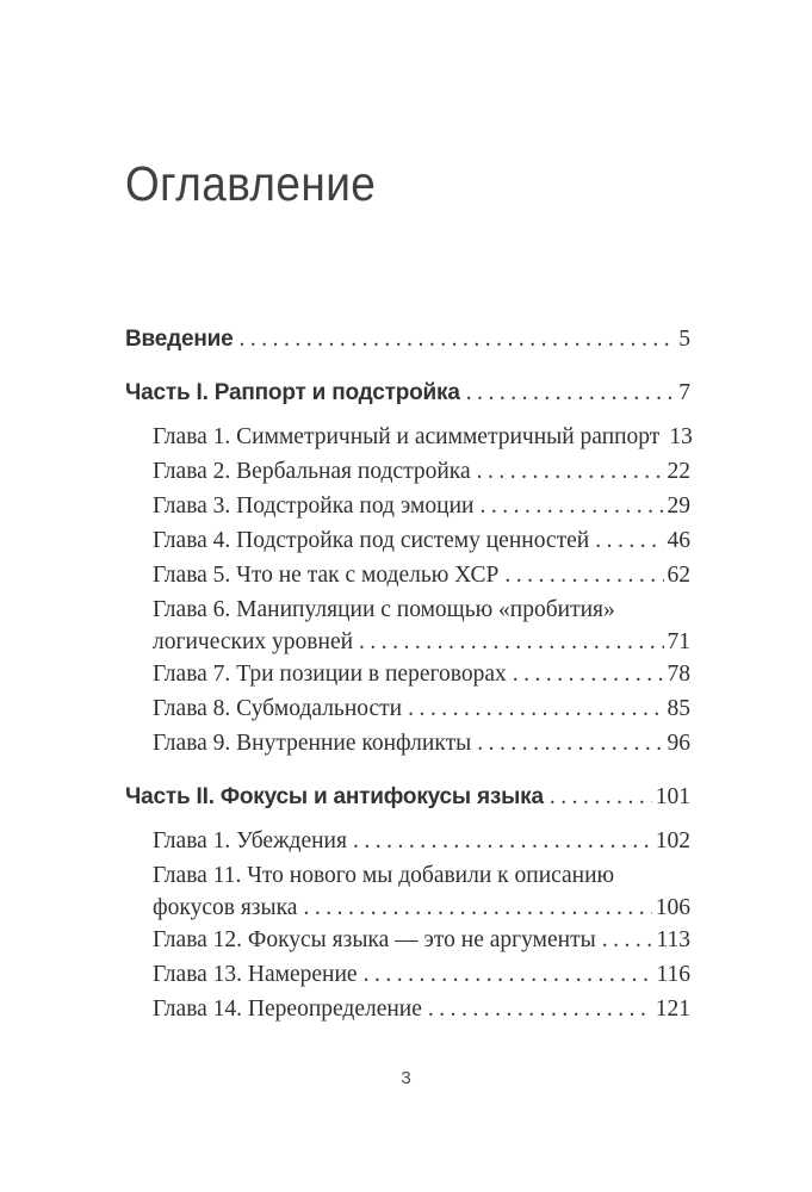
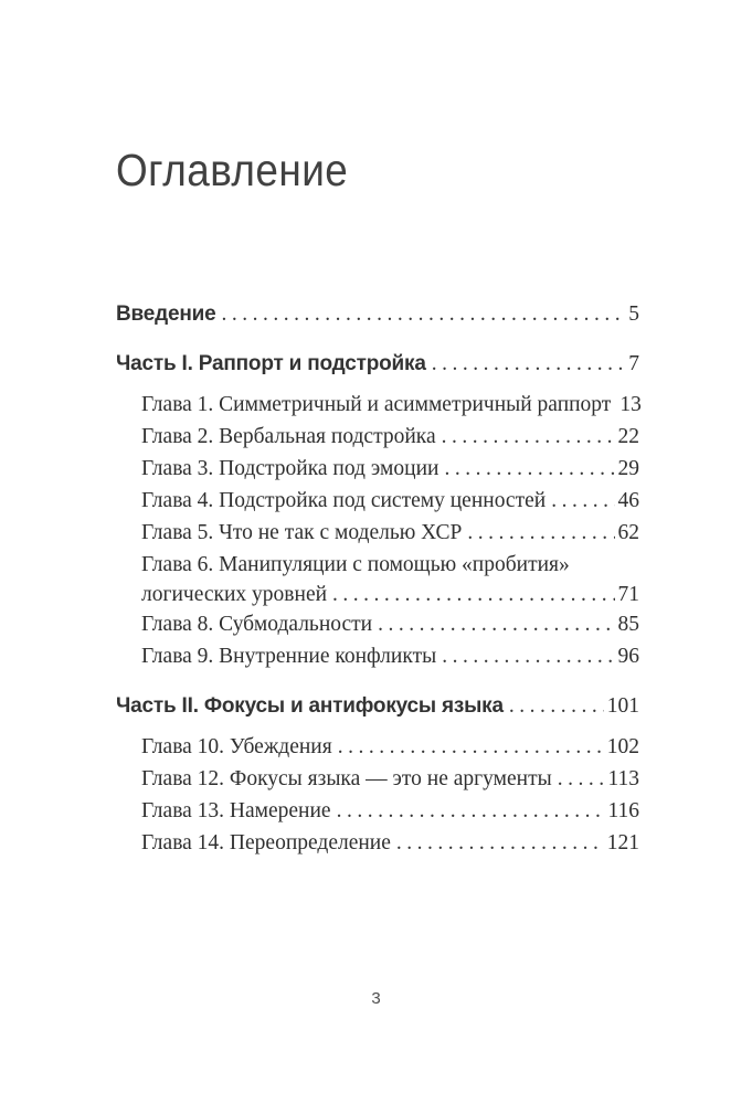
  Оглавление
  Введение
  5
  Часть I. Раппорт и подстройка
  7
  Глава 1. Симметричный и асимметричный раппорт
  13
  Глава 2. Вербальная подстройка
  22
  Глава 3. Подстройка под эмоции
  29
  Глава 4. Подстройка под систему ценностей
  46
  Глава 5. Что не так с моделью ХСР
  62
  Глава 6. Манипуляции с помощью «пробития»
  логических уровней
  71
- Глава 7. Три позиции в переговорах
- 78
  Глава 8. Субмодальности
  85
  Глава 9. Внутренние конфликты
  96
  Часть II. Фокусы и антифокусы языка
  101
- Глава 1. Убеждения
+ Глава 10. Убеждения
  102
- Глава 11. Что нового мы добавили к описанию
- фокусов языка
- 106
  Глава 12. Фокусы языка — это не аргументы
  113
  Глава 13. Намерение
  116
  Глава 14. Переопределение
  121
  3
